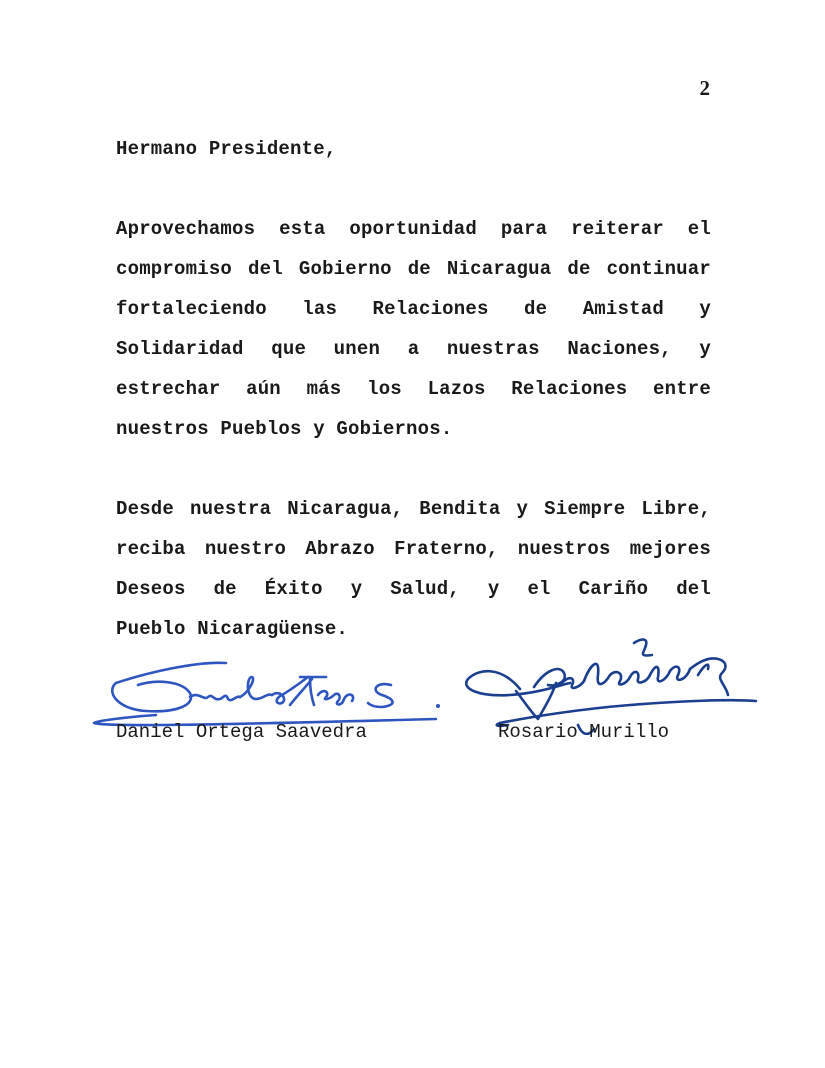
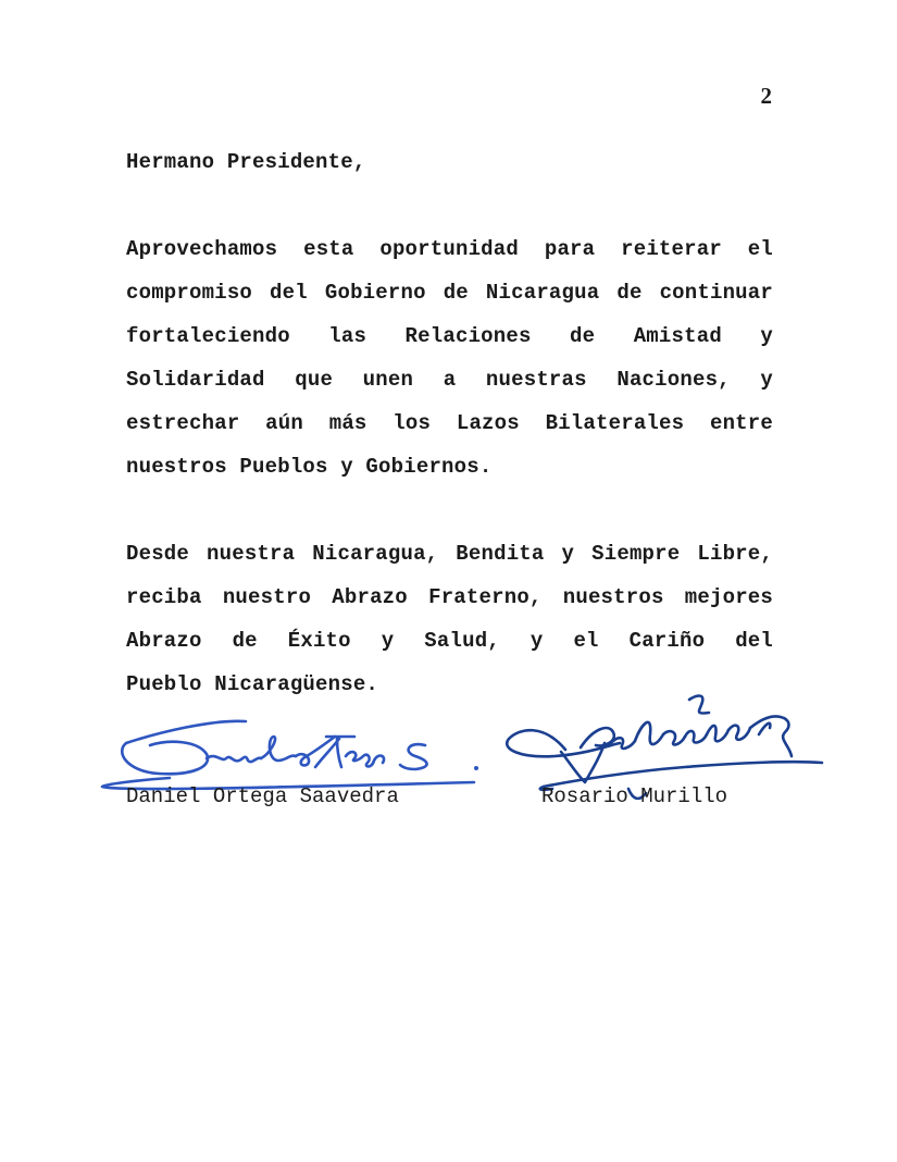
  2
  Hermano Presidente,
  Aprovechamos esta oportunidad para reiterar el
  compromiso del Gobierno de Nicaragua de continuar
  fortaleciendo las Relaciones de Amistad y
  Solidaridad que unen a nuestras Naciones, y
- estrechar aún más los Lazos Relaciones entre
+ estrechar aún más los Lazos Bilaterales entre
  nuestros Pueblos y Gobiernos.
  Desde nuestra Nicaragua, Bendita y Siempre Libre,
  reciba nuestro Abrazo Fraterno, nuestros mejores
- Deseos de Éxito y Salud, y el Cariño del
+ Abrazo de Éxito y Salud, y el Cariño del
  Pueblo Nicaragüense.
  Daniel Ortega Saavedra
  Rosario Murillo
